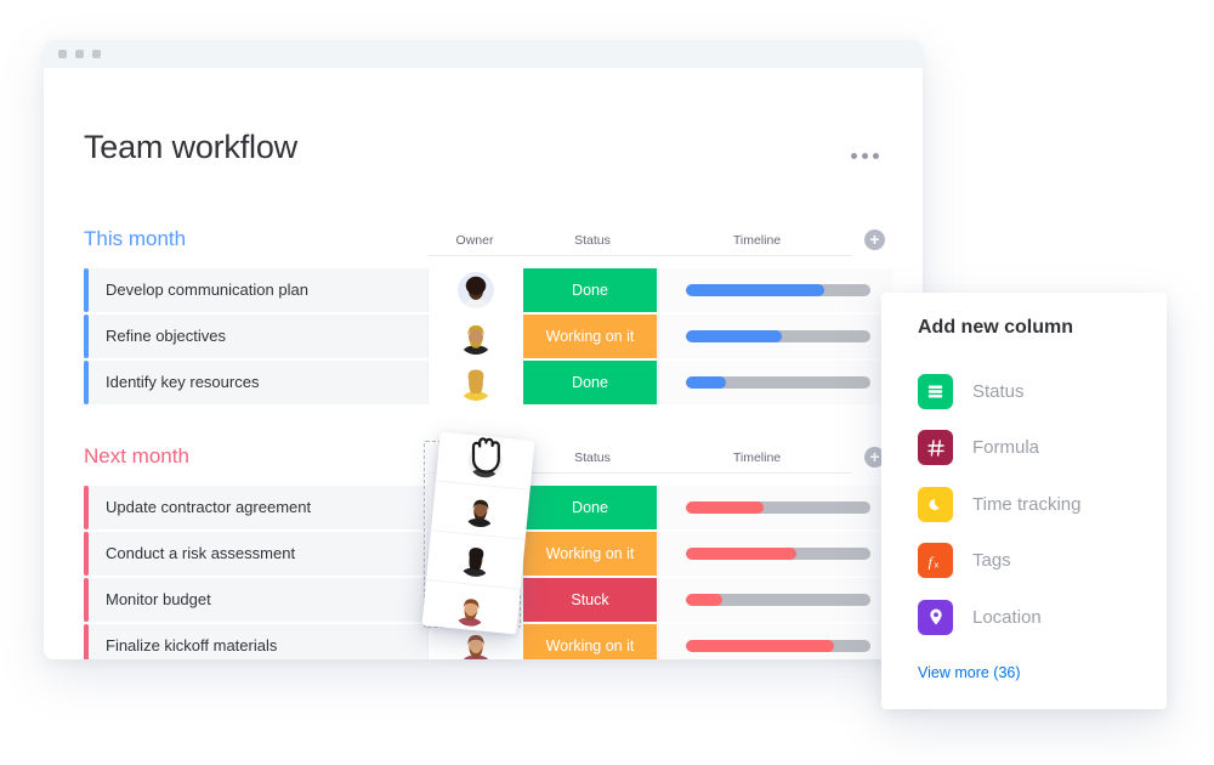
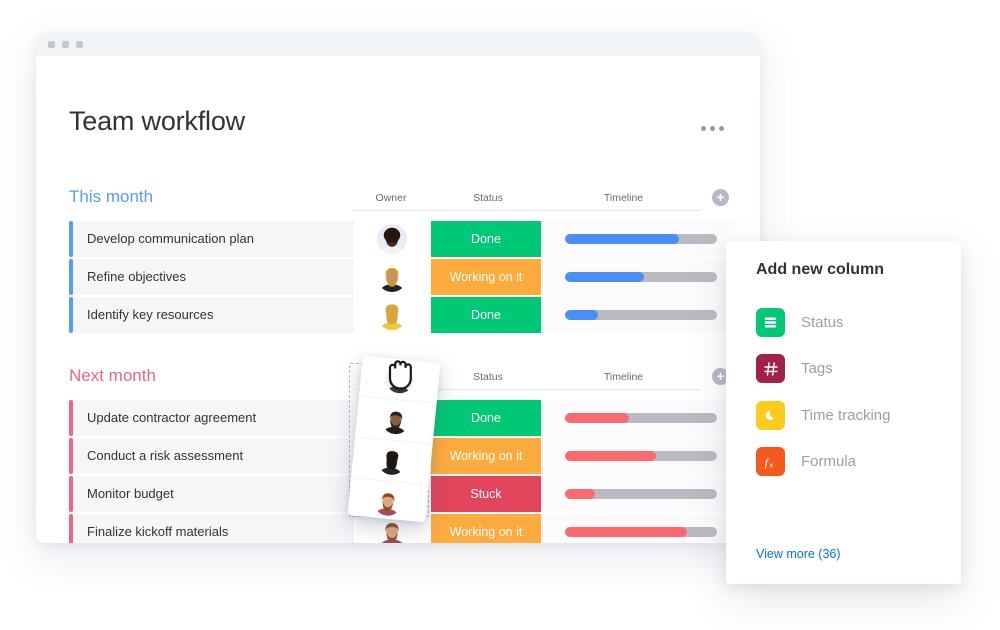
  Team workflow
  This month
  Owner
  Status
  Timeline
  +
  Develop communication plan
  Done
  Refine objectives
  Working on it
  Identify key resources
  Done
  Next month
  Status
  Timeline
  +
  Update contractor agreement
  Done
  Conduct a risk assessment
  Working on it
  Monitor budget
  Stuck
  Finalize kickoff materials
  Working on it
  Add new column
  Status
- Formula
+ Tags
  Time tracking
  f
  x
- Tags
+ Formula
- Location
  View more (36)
